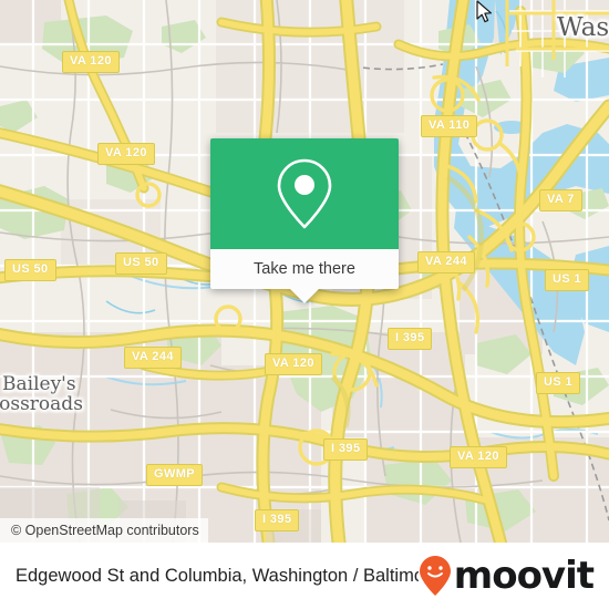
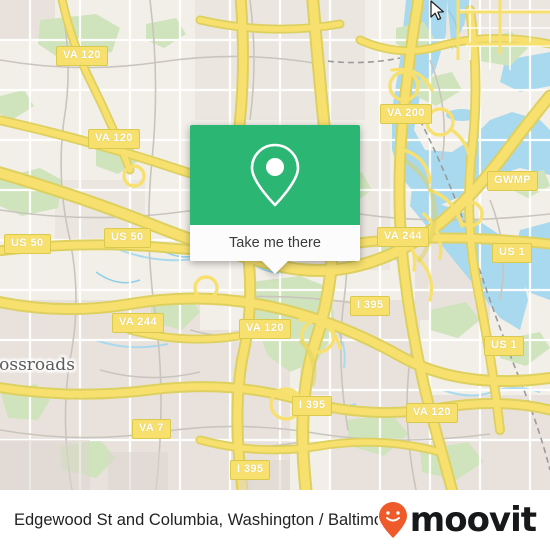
- Was
- Bailey's
  ossroads
  VA 120
  VA 120
- VA 110
+ VA 200
- VA 7
+ GWMP
  US 50
  US 50
  VA 244
  US 1
  I 395
  VA 244
  VA 120
  US 1
  I 395
  VA 120
- GWMP
+ VA 7
  I 395
  Take me there
- © OpenStreetMap contributors
  Edgewood St and Columbia, Washington / Baltim
  moovit
